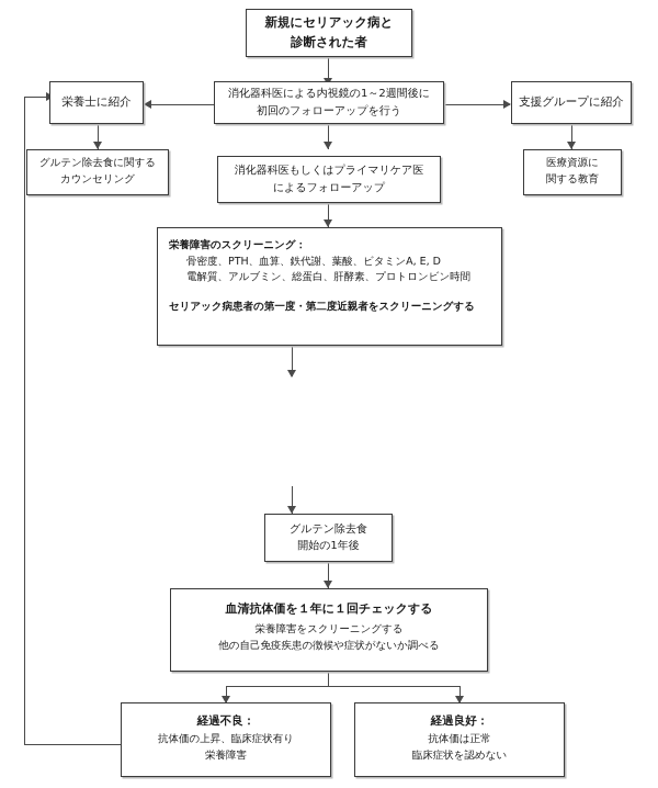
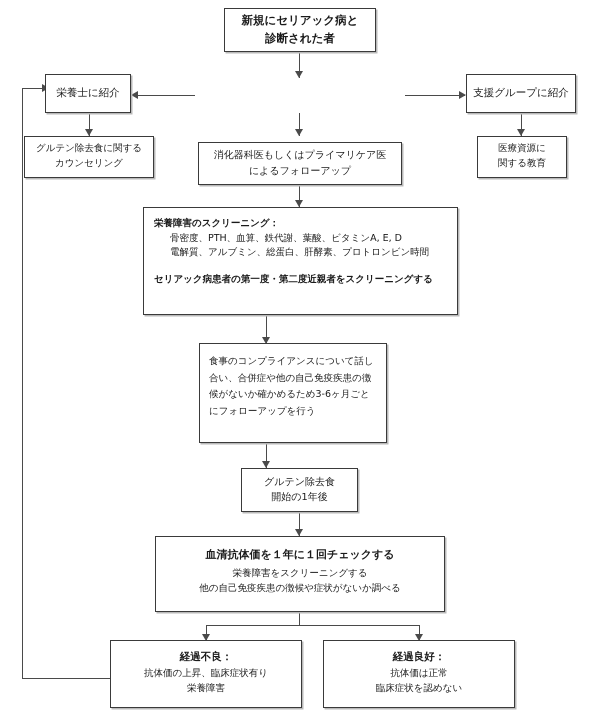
  新規にセリアック病と
  診断された者
- 消化器科医による内視鏡の1～2週間後に
- 初回のフォローアップを行う
  栄養士に紹介
  支援グループに紹介
  グルテン除去食に関する
  カウンセリング
  医療資源に
  関する教育
  消化器科医もしくはプライマリケア医
  によるフォローアップ
  栄養障害のスクリーニング：
  骨密度、PTH、血算、鉄代謝、葉酸、ビタミンA, E, D
  電解質、アルブミン、総蛋白、肝酵素、プロトロンビン時間
  セリアック病患者の第一度・第二度近親者をスクリーニングする
+ 食事のコンプライアンスについて話し合い、合併症や他の自己免疫疾患の徴候がないか確かめるため3-6ヶ月ごとにフォローアップを行う
  グルテン除去食
  開始の1年後
  血清抗体価を１年に１回チェックする
  栄養障害をスクリーニングする
  他の自己免疫疾患の徴候や症状がないか調べる
  経過不良：
  抗体価の上昇、臨床症状有り
  栄養障害
  経過良好：
  抗体価は正常
  臨床症状を認めない
